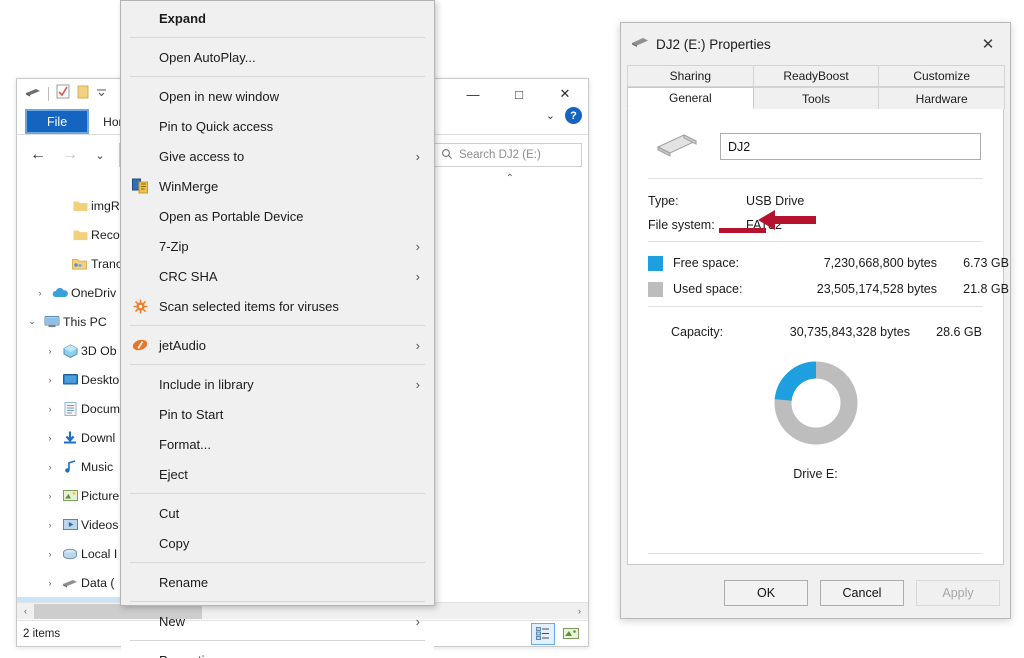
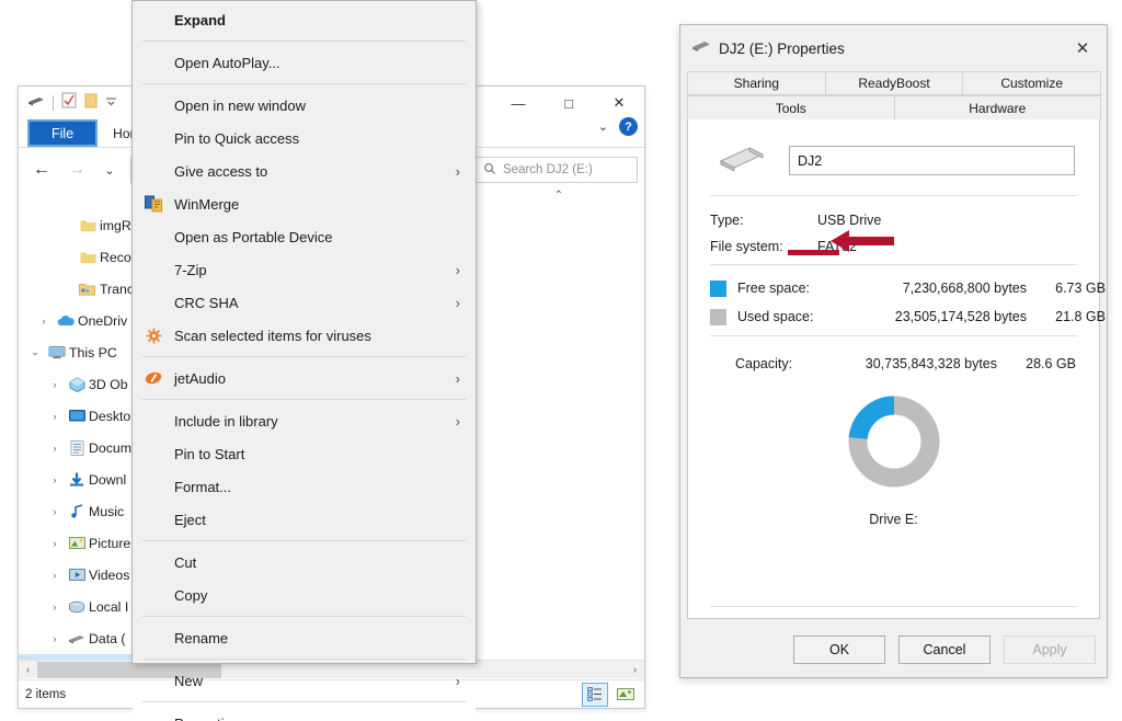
  —
  □
  ✕
  File
  ⌄
  ?
  ←
  →
  ⌄
  Search DJ2 (E:)
  ⌃
  imgR
  Tranc
  ›
  OneDriv
  ⌄
  This PC
  ›
  3D Ob
  ›
  Deskto
  ›
  Docum
  ›
  Downl
  ›
  Music
  ›
  Picture
  ›
  Videos
  ›
  Local I
  ›
  Data (
  ‹
  ›
  2 items
  Expand
  Open AutoPlay...
  Open in new window
  Pin to Quick access
  Give access to
  ›
  WinMerge
  Open as Portable Device
  7-Zip
  ›
  CRC SHA
  ›
  Scan selected items for viruses
  jetAudio
  ›
  Include in library
  ›
  Pin to Start
  Format...
  Eject
  Cut
  Copy
  Rename
  New
  ›
  DJ2 (E:) Properties
  ✕
  Sharing
  ReadyBoost
  Customize
- General
  Tools
  Hardware
  DJ2
  Type:
  USB Drive
  File system:
  FAT2
  Free space:
  7,230,668,800 bytes
  6.73 GB
  Used space:
  23,505,174,528 bytes
  21.8 GB
  Capacity:
  30,735,843,328 bytes
  28.6 GB
  Drive E:
  OK
  Cancel
  Apply
